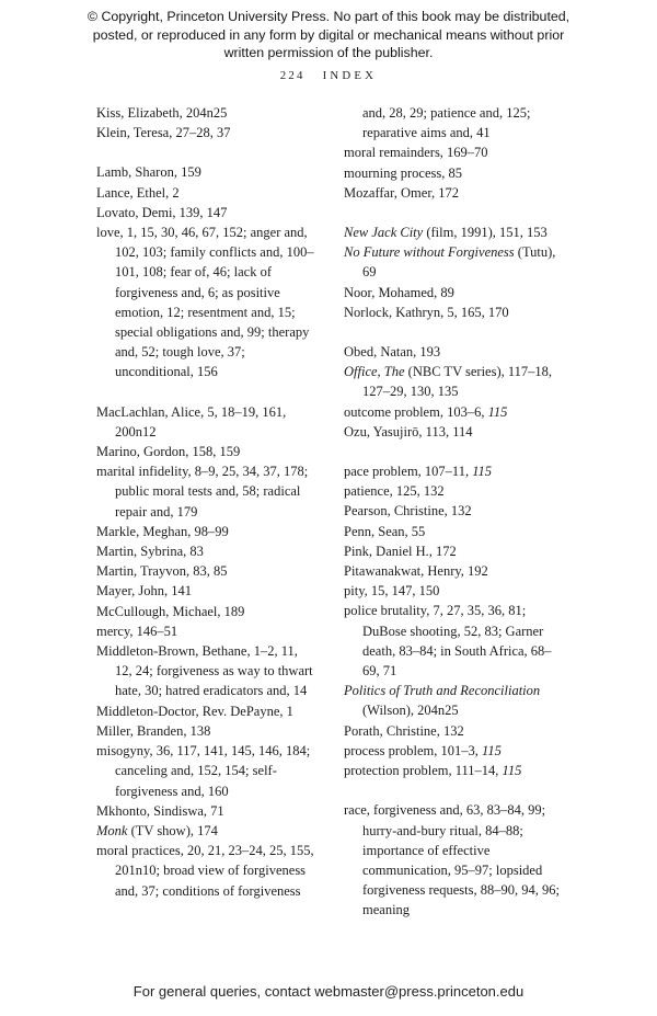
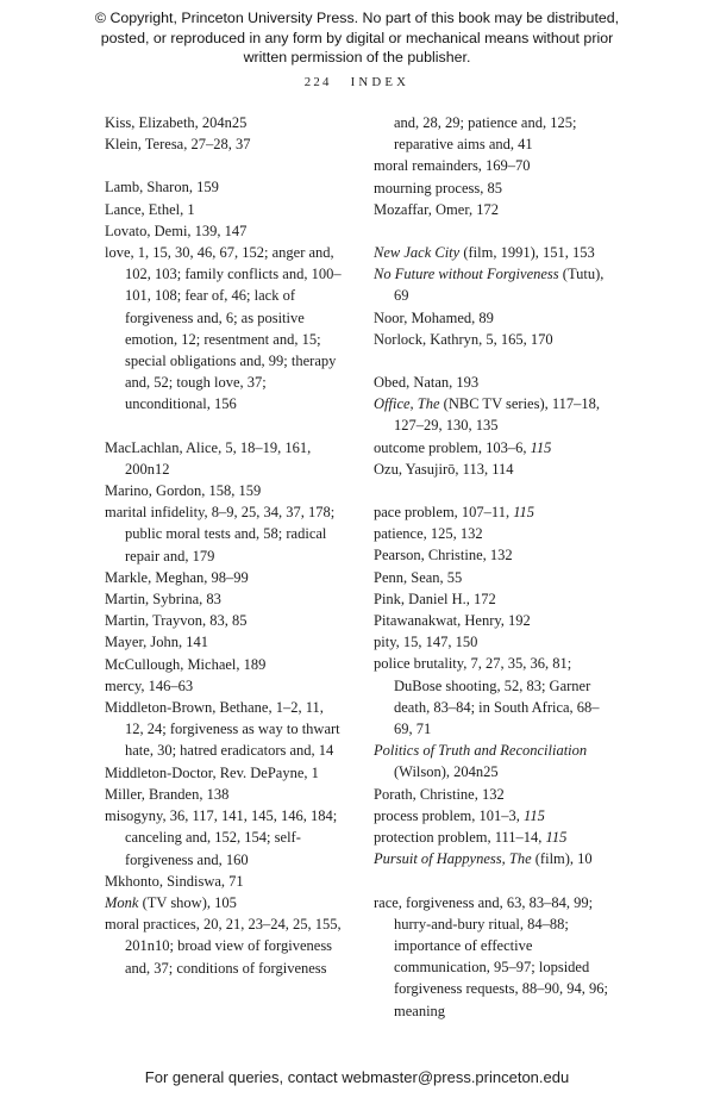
  © Copyright, Princeton University Press. No part of this book may be distributed, posted, or reproduced in any form by digital or mechanical means without prior written permission of the publisher.
  224 INDEX
  Kiss, Elizabeth, 204n25
  Klein, Teresa, 27–28, 37
  Lamb, Sharon, 159
- Lance, Ethel, 2
+ Lance, Ethel, 1
  Lovato, Demi, 139, 147
  love, 1, 15, 30, 46, 67, 152; anger and, 102, 103; family conflicts and, 100–101, 108; fear of, 46; lack of forgiveness and, 6; as positive emotion, 12; resentment and, 15; special obligations and, 99; therapy and, 52; tough love, 37; unconditional, 156
  MacLachlan, Alice, 5, 18–19, 161, 200n12
  Marino, Gordon, 158, 159
  marital infidelity, 8–9, 25, 34, 37, 178; public moral tests and, 58; radical repair and, 179
  Markle, Meghan, 98–99
  Martin, Sybrina, 83
  Martin, Trayvon, 83, 85
  Mayer, John, 141
  McCullough, Michael, 189
- mercy, 146–51
+ mercy, 146–63
  Middleton-Brown, Bethane, 1–2, 11, 12, 24; forgiveness as way to thwart hate, 30; hatred eradicators and, 14
  Middleton-Doctor, Rev. DePayne, 1
  Miller, Branden, 138
  misogyny, 36, 117, 141, 145, 146, 184; canceling and, 152, 154; self-forgiveness and, 160
  Mkhonto, Sindiswa, 71
- Monk (TV show), 174
+ Monk (TV show), 105
  moral practices, 20, 21, 23–24, 25, 155, 201n10; broad view of forgiveness and, 37; conditions of forgiveness
  and, 28, 29; patience and, 125; reparative aims and, 41
  moral remainders, 169–70
  mourning process, 85
  Mozaffar, Omer, 172
  New Jack City (film, 1991), 151, 153
  No Future without Forgiveness (Tutu), 69
  Noor, Mohamed, 89
  Norlock, Kathryn, 5, 165, 170
  Obed, Natan, 193
  Office, The (NBC TV series), 117–18, 127–29, 130, 135
  outcome problem, 103–6, 115
  Ozu, Yasujirō, 113, 114
  pace problem, 107–11, 115
  patience, 125, 132
  Pearson, Christine, 132
  Penn, Sean, 55
  Pink, Daniel H., 172
  Pitawanakwat, Henry, 192
  pity, 15, 147, 150
  police brutality, 7, 27, 35, 36, 81; DuBose shooting, 52, 83; Garner death, 83–84; in South Africa, 68–69, 71
  Politics of Truth and Reconciliation (Wilson), 204n25
  Porath, Christine, 132
  process problem, 101–3, 115
  protection problem, 111–14, 115
+ Pursuit of Happyness, The (film), 10
  race, forgiveness and, 63, 83–84, 99; hurry-and-bury ritual, 84–88; importance of effective communication, 95–97; lopsided forgiveness requests, 88–90, 94, 96; meaning
  For general queries, contact webmaster@press.princeton.edu
